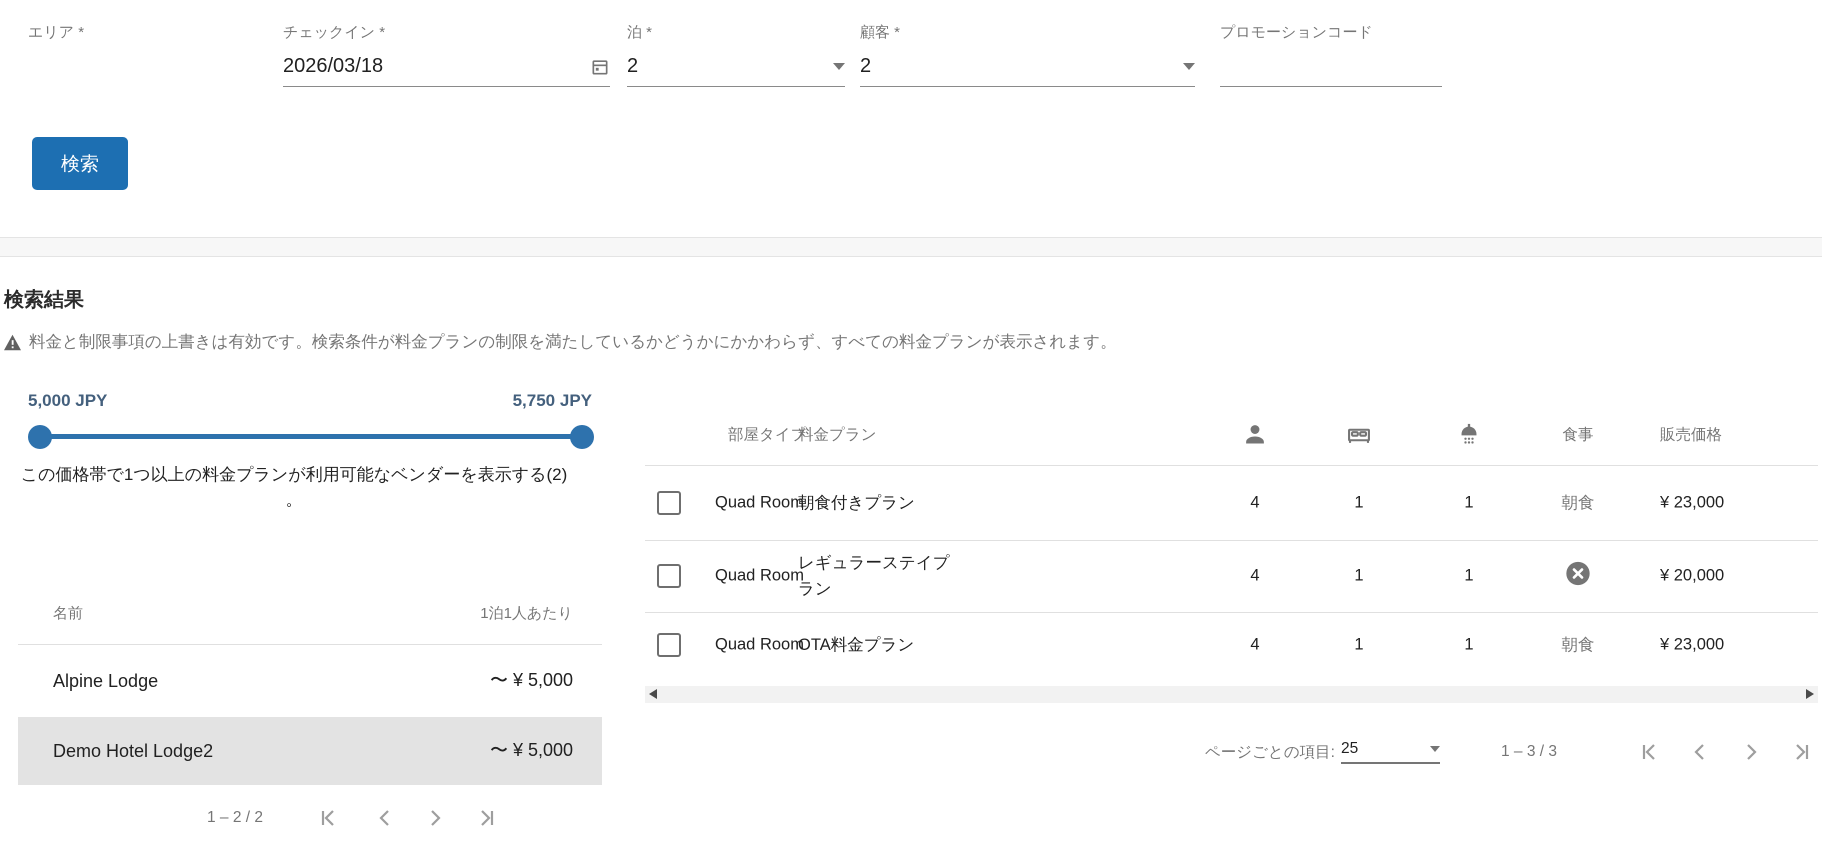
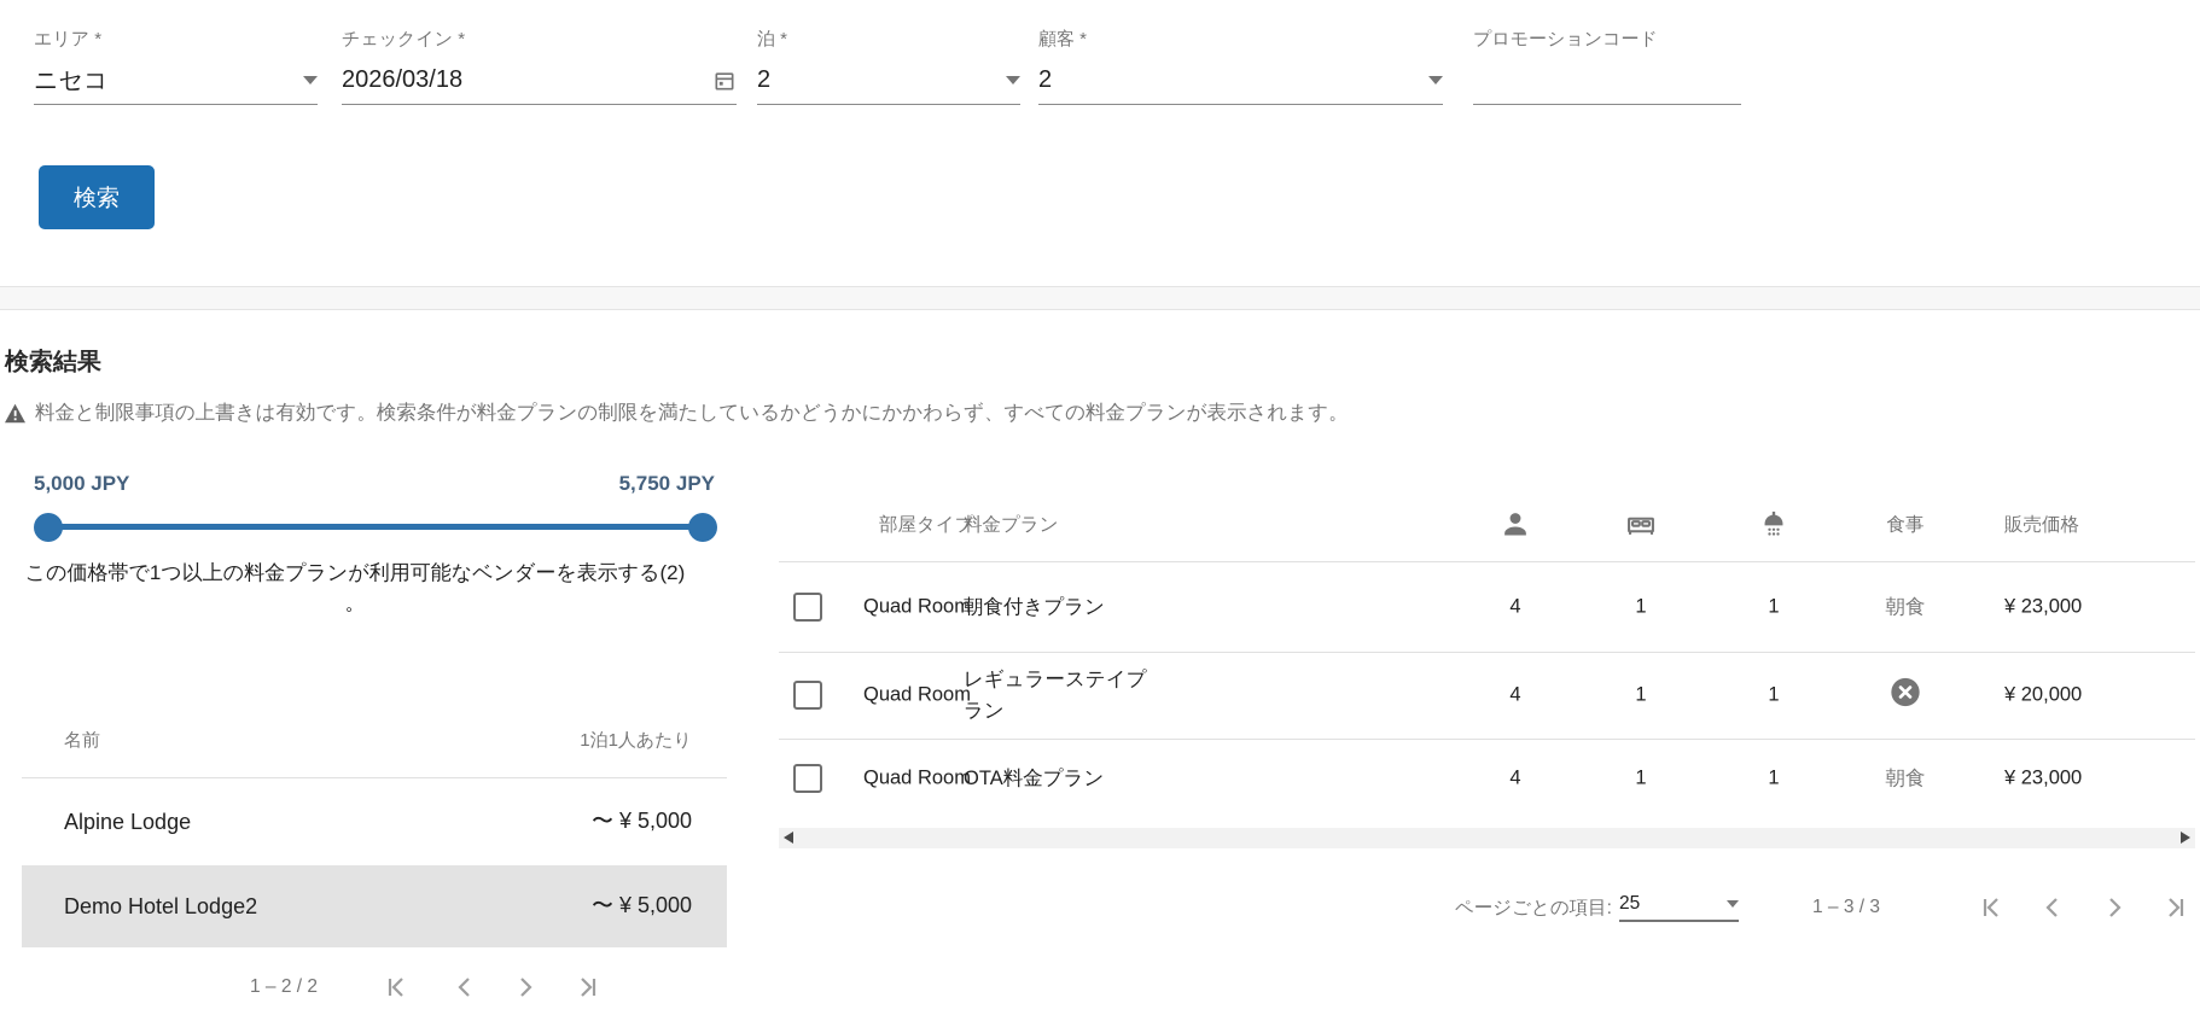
  エリア *
+ ニセコ
  チェックイン *
  2026/03/18
  泊 *
  2
  顧客 *
  2
  プロモーションコード
  検索
  検索結果
  料金と制限事項の上書きは有効です。検索条件が料金プランの制限を満たしているかどうかにかかわらず、すべての料金プランが表示されます。
  5,000 JPY
  5,750 JPY
  この価格帯で1つ以上の料金プランが利用可能なベンダーを表示する(2)
  。
  名前
  1泊1人あたり
  Alpine Lodge
  〜 ¥ 5,000
  Demo Hotel Lodge2
  〜 ¥ 5,000
  1 – 2 / 2
  部屋タイプ
  料金プラン
  食事
  販売価格
  Quad Room
  朝食付きプラン
  4
  1
  1
  朝食
  ¥ 23,000
  Quad Room
  レギュラーステイプラン
  4
  1
  1
  ¥ 20,000
  Quad Room
  OTA料金プラン
  4
  1
  1
  朝食
  ¥ 23,000
  ページごとの項目:
  25
  1 – 3 / 3
